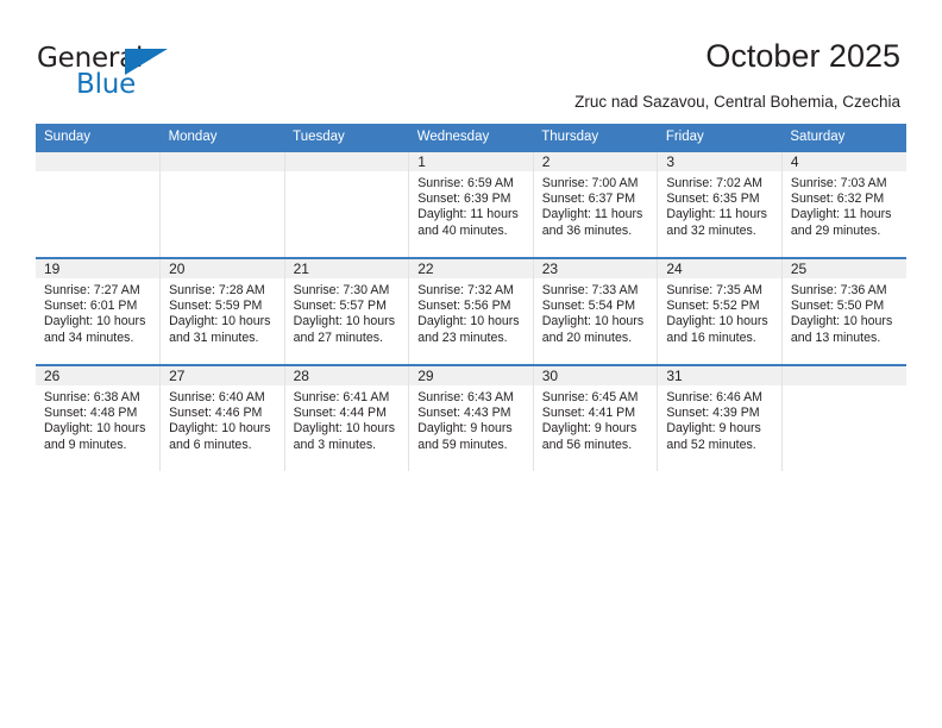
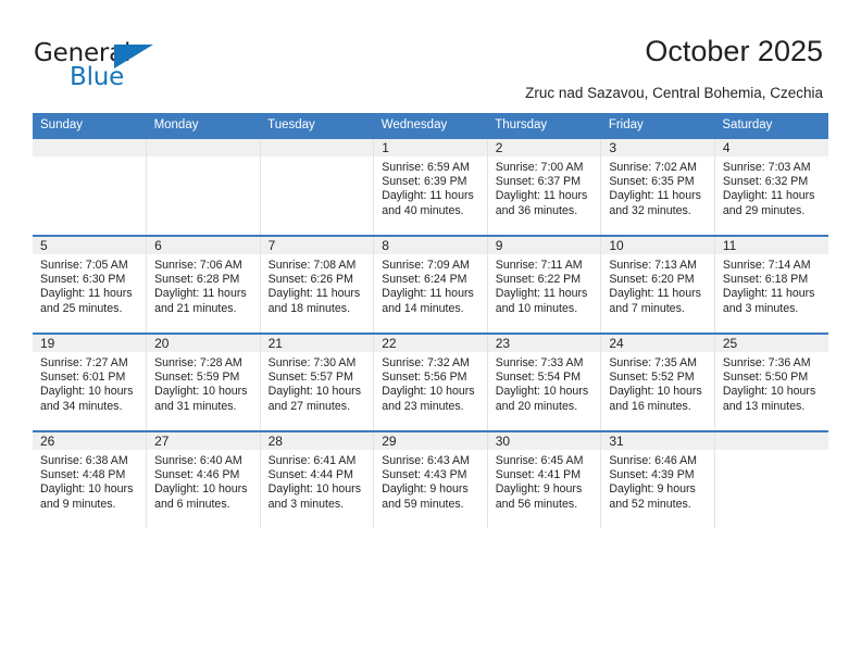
  General
  Blue
  October 2025
  Zruc nad Sazavou, Central Bohemia, Czechia
  Sunday	Monday	Tuesday	Wednesday	Thursday	Friday	Saturday
  			1 Sunrise: 6:59 AM Sunset: 6:39 PM Daylight: 11 hours and 40 minutes.	2 Sunrise: 7:00 AM Sunset: 6:37 PM Daylight: 11 hours and 36 minutes.	3 Sunrise: 7:02 AM Sunset: 6:35 PM Daylight: 11 hours and 32 minutes.	4 Sunrise: 7:03 AM Sunset: 6:32 PM Daylight: 11 hours and 29 minutes.
+ 5 Sunrise: 7:05 AM Sunset: 6:30 PM Daylight: 11 hours and 25 minutes.	6 Sunrise: 7:06 AM Sunset: 6:28 PM Daylight: 11 hours and 21 minutes.	7 Sunrise: 7:08 AM Sunset: 6:26 PM Daylight: 11 hours and 18 minutes.	8 Sunrise: 7:09 AM Sunset: 6:24 PM Daylight: 11 hours and 14 minutes.	9 Sunrise: 7:11 AM Sunset: 6:22 PM Daylight: 11 hours and 10 minutes.	10 Sunrise: 7:13 AM Sunset: 6:20 PM Daylight: 11 hours and 7 minutes.	11 Sunrise: 7:14 AM Sunset: 6:18 PM Daylight: 11 hours and 3 minutes.
  19 Sunrise: 7:27 AM Sunset: 6:01 PM Daylight: 10 hours and 34 minutes.	20 Sunrise: 7:28 AM Sunset: 5:59 PM Daylight: 10 hours and 31 minutes.	21 Sunrise: 7:30 AM Sunset: 5:57 PM Daylight: 10 hours and 27 minutes.	22 Sunrise: 7:32 AM Sunset: 5:56 PM Daylight: 10 hours and 23 minutes.	23 Sunrise: 7:33 AM Sunset: 5:54 PM Daylight: 10 hours and 20 minutes.	24 Sunrise: 7:35 AM Sunset: 5:52 PM Daylight: 10 hours and 16 minutes.	25 Sunrise: 7:36 AM Sunset: 5:50 PM Daylight: 10 hours and 13 minutes.
  26 Sunrise: 6:38 AM Sunset: 4:48 PM Daylight: 10 hours and 9 minutes.	27 Sunrise: 6:40 AM Sunset: 4:46 PM Daylight: 10 hours and 6 minutes.	28 Sunrise: 6:41 AM Sunset: 4:44 PM Daylight: 10 hours and 3 minutes.	29 Sunrise: 6:43 AM Sunset: 4:43 PM Daylight: 9 hours and 59 minutes.	30 Sunrise: 6:45 AM Sunset: 4:41 PM Daylight: 9 hours and 56 minutes.	31 Sunrise: 6:46 AM Sunset: 4:39 PM Daylight: 9 hours and 52 minutes.
